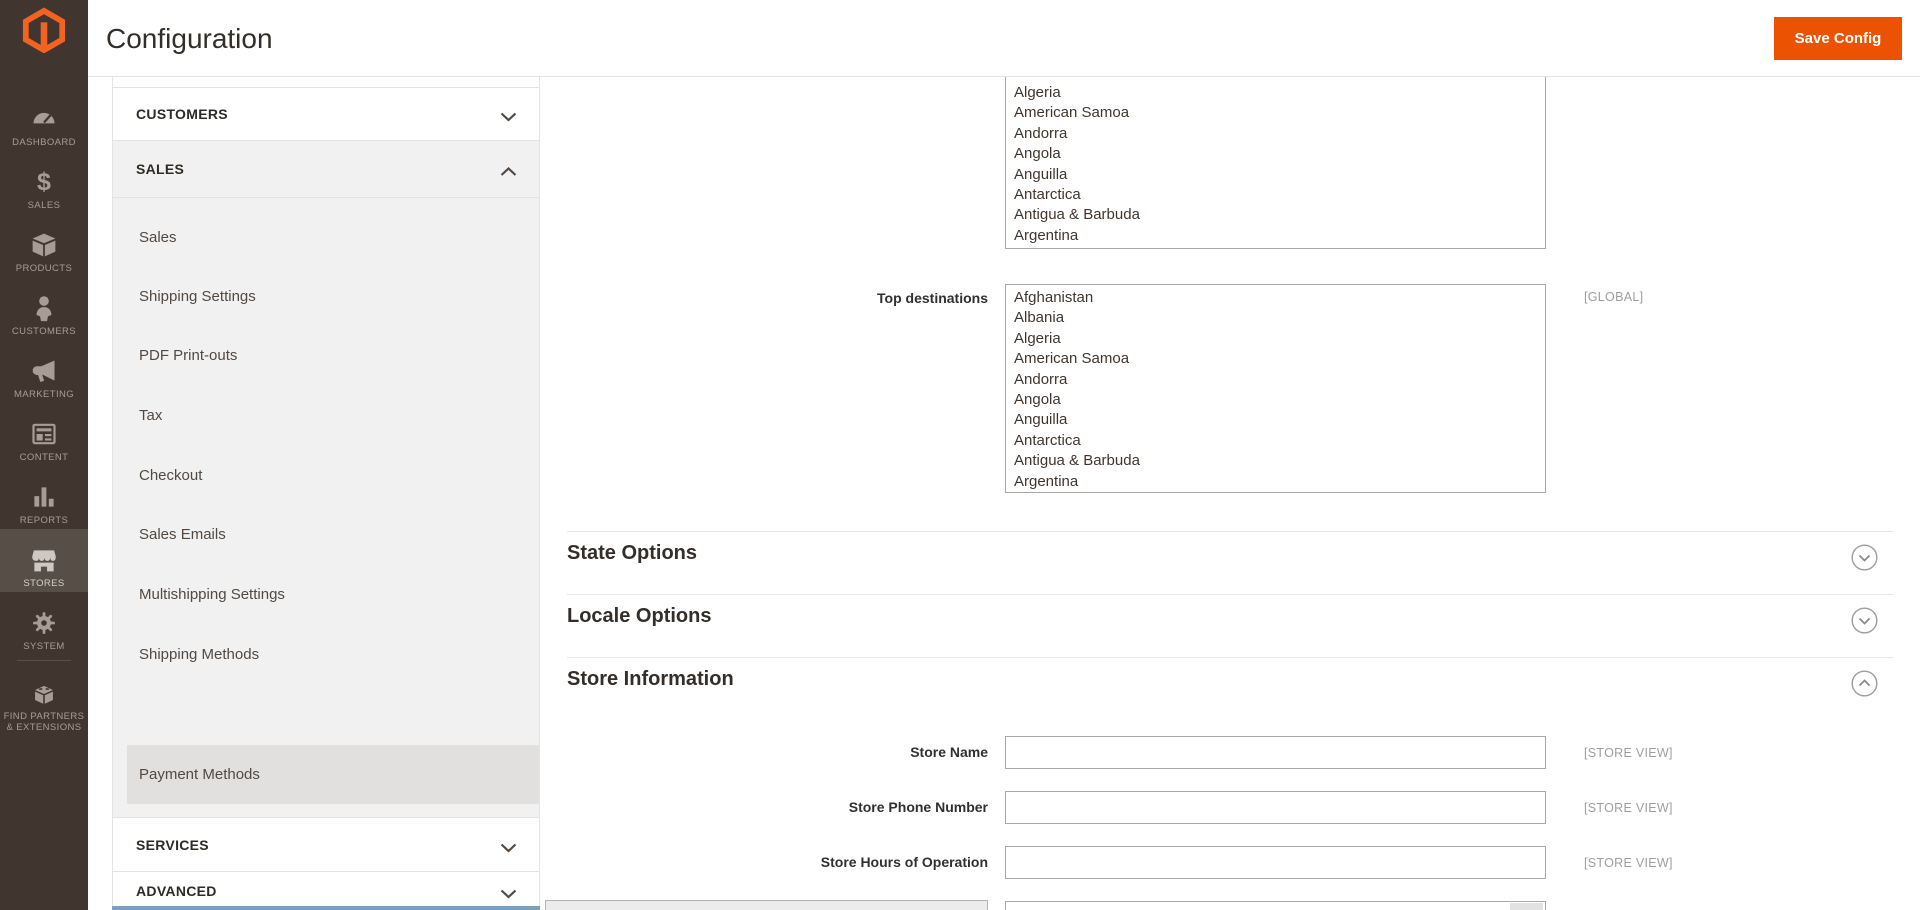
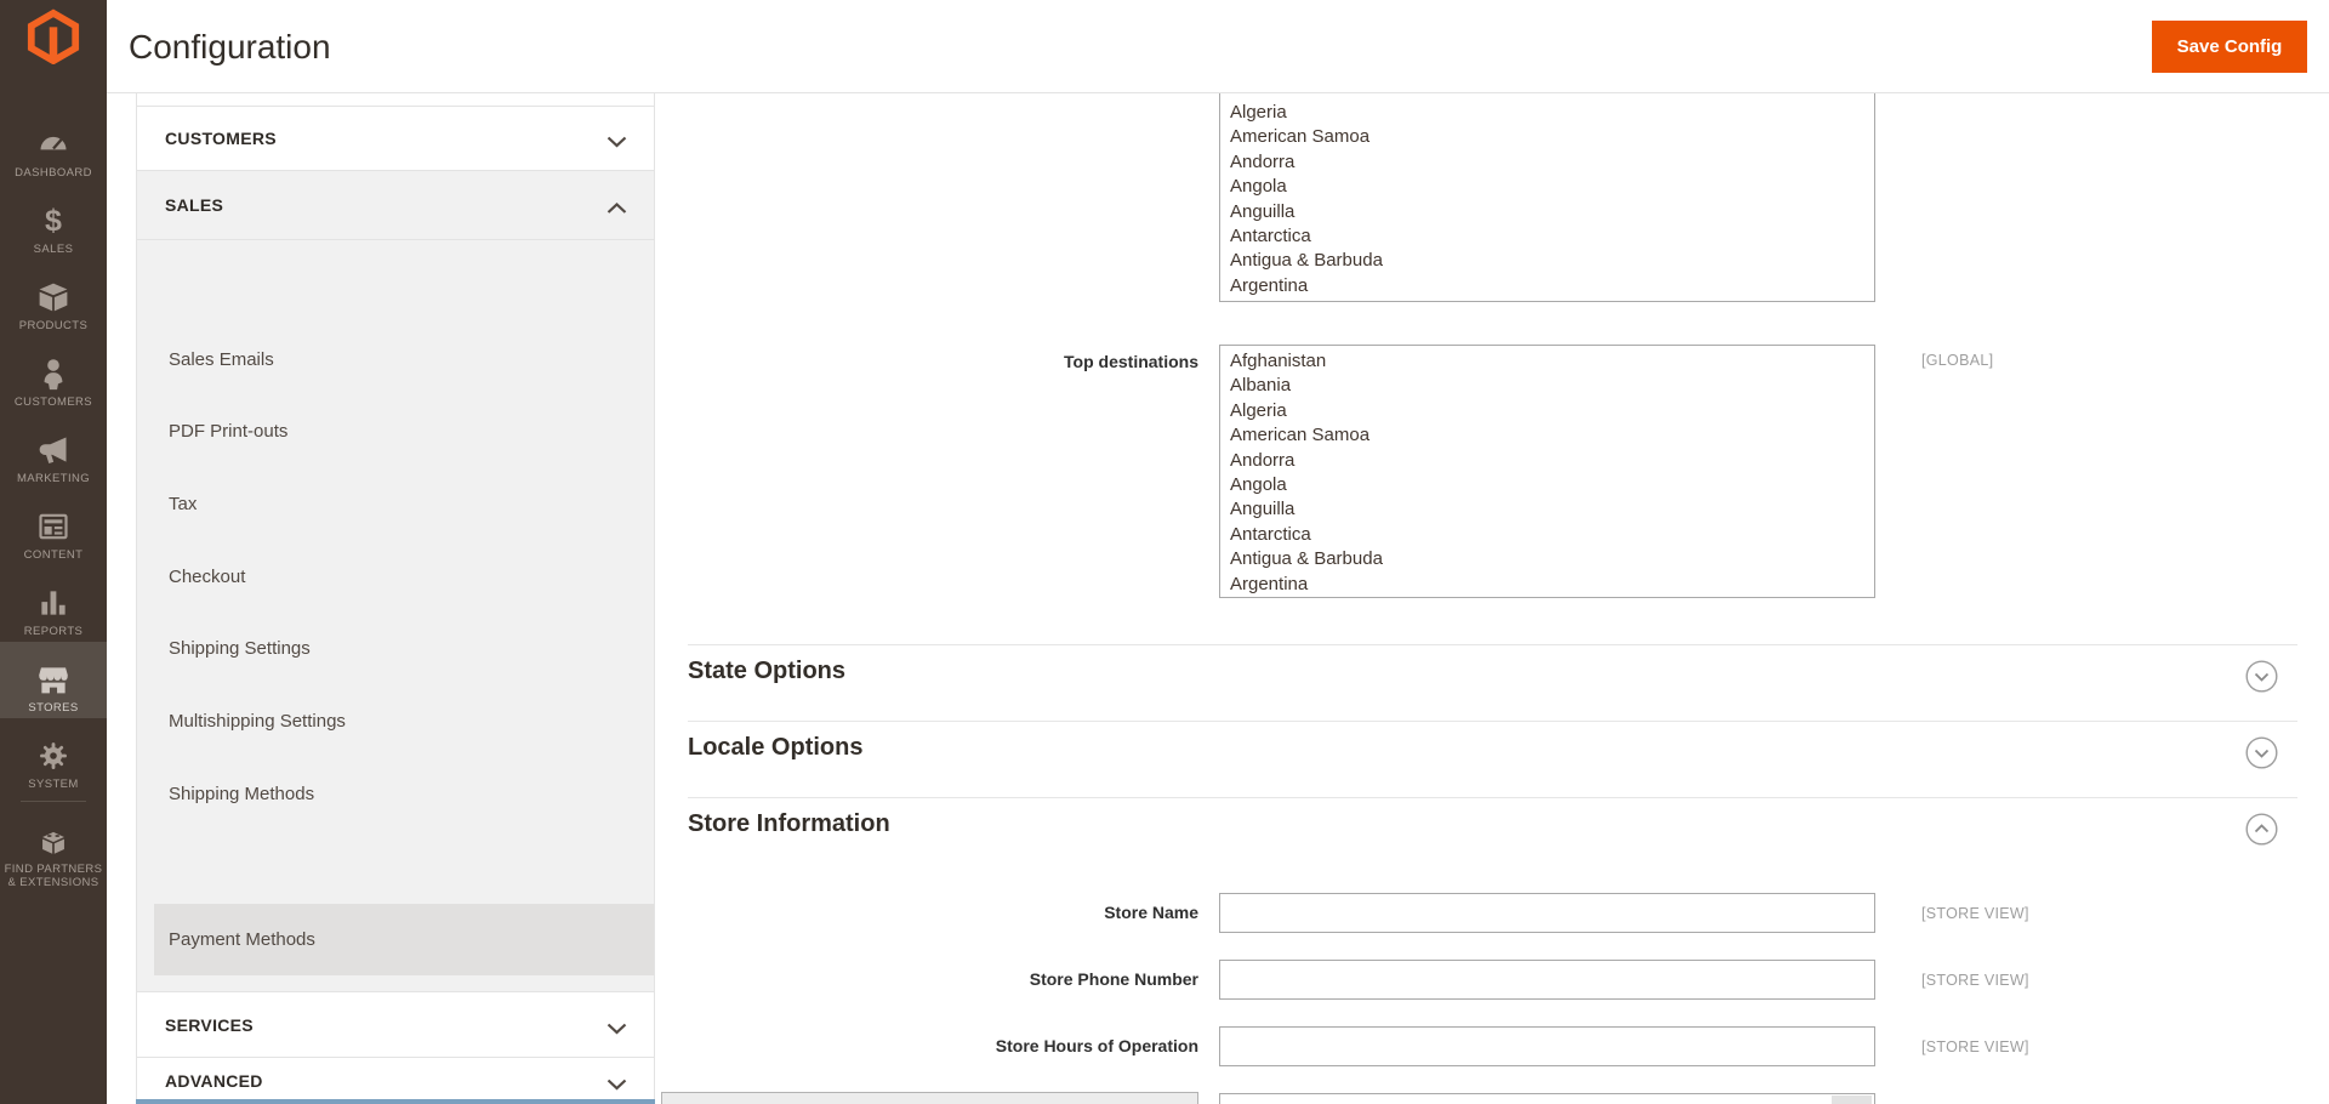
  DASHBOARD
  $
  SALES
  PRODUCTS
  CUSTOMERS
  MARKETING
  CONTENT
  REPORTS
  STORES
  SYSTEM
  FIND PARTNERS
  & EXTENSIONS
  Configuration
  Save Config
  CUSTOMERS
  SALES
- Sales
- Shipping Settings
+ Sales Emails
  PDF Print-outs
  Tax
  Checkout
- Sales Emails
+ Shipping Settings
  Multishipping Settings
  Shipping Methods
  Payment Methods
  SERVICES
  ADVANCED
  Algeria
  American Samoa
  Andorra
  Angola
  Anguilla
  Antarctica
  Antigua & Barbuda
  Argentina
  Top destinations
  Afghanistan
  Albania
  Algeria
  American Samoa
  Andorra
  Angola
  Anguilla
  Antarctica
  Antigua & Barbuda
  Argentina
  [GLOBAL]
  State Options
  Locale Options
  Store Information
  Store Name
  [STORE VIEW]
  Store Phone Number
  [STORE VIEW]
  Store Hours of Operation
  [STORE VIEW]
